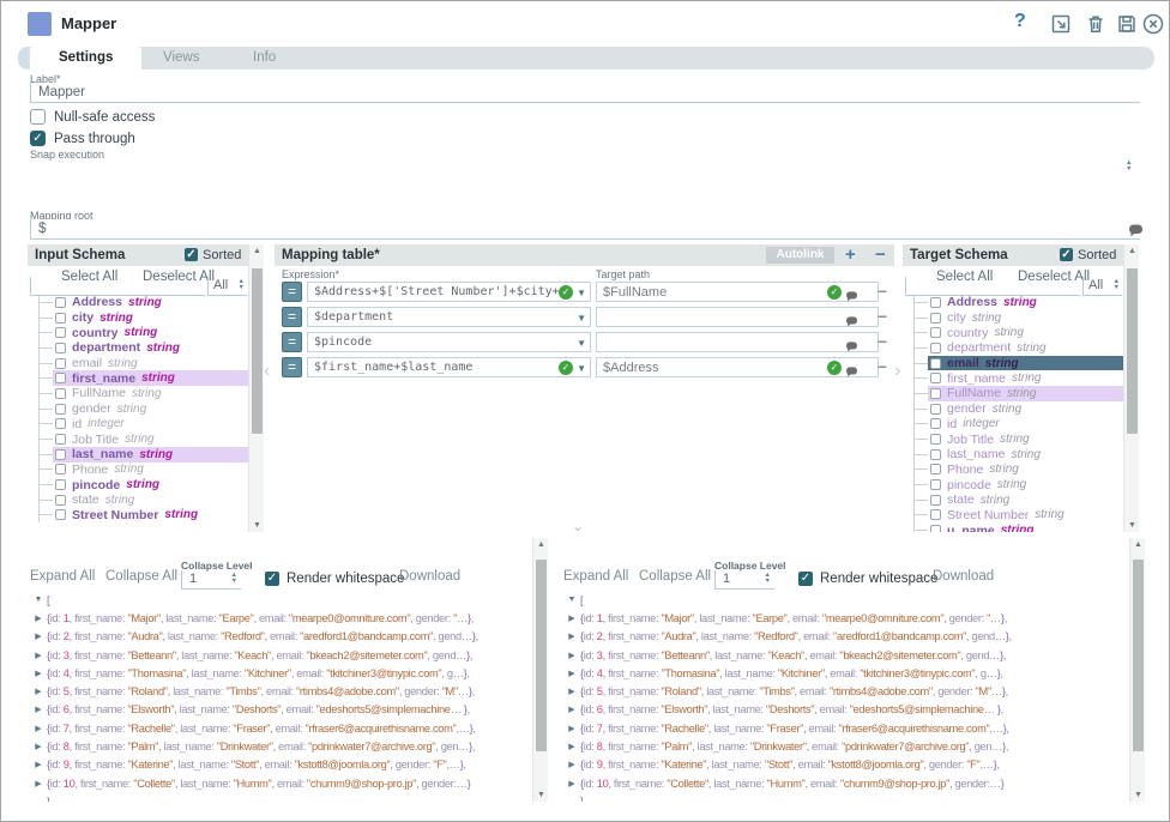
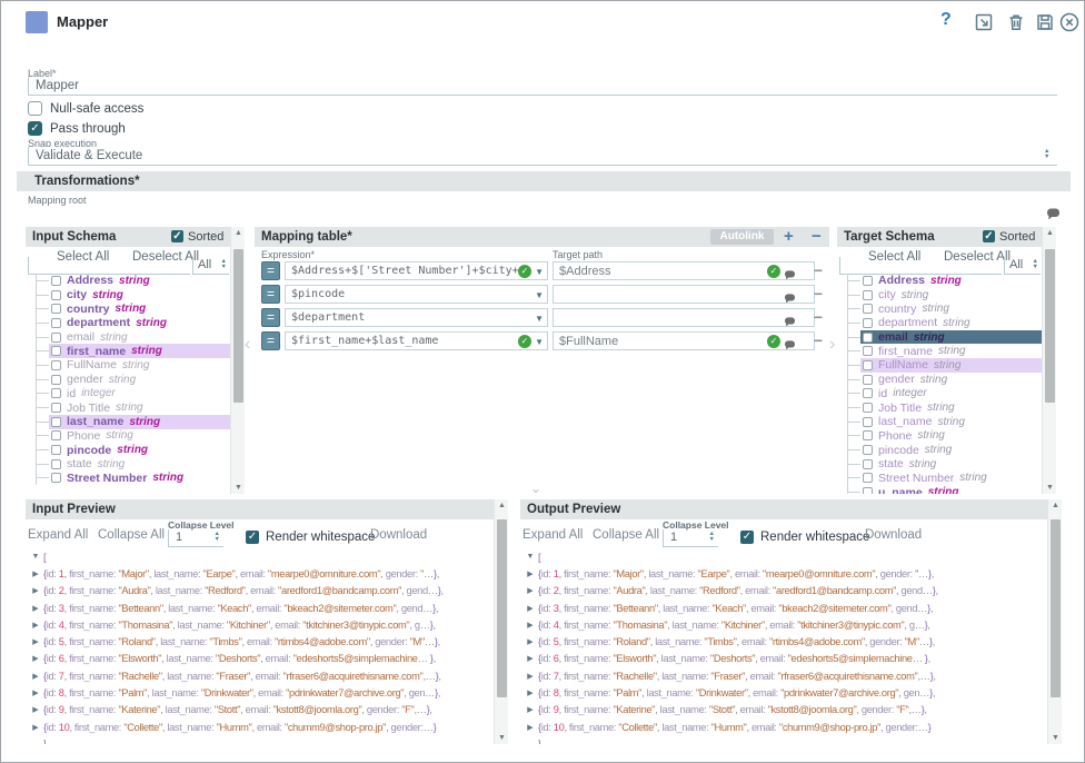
  Mapper
  ?
- Settings
- Views
- Info
  Label*
  Mapper
  Null-safe access
  ✓
  Pass through
  Snap execution
+ Validate & Execute
+ Transformations*
  Mapping root
- $
  Input Schema
  ✓
  Sorted
  Select All
  Deselect All
  All
  Address
  string
  city
  string
  country
  string
  department
  string
  email
  string
  first_name
  string
  FullName
  string
  gender
  string
  id
  integer
  Job Title
  string
  last_name
  string
  Phone
  string
  pincode
  string
  state
  string
  Street Number
  string
  Mapping table*
  Autolink
  +
  −
  Expression*
  Target path
  =
  $Address+$['Street Number']+$city+
  ✓
  ▼
- $FullName
+ $Address
  ✓
  −
  =
- $department
+ $pincode
  ▼
  −
  =
- $pincode
+ $department
  ▼
  −
  =
  $first_name+$last_name
  ✓
  ▼
- $Address
+ $FullName
  ✓
  −
  ⌄
  ‹
  ›
  Target Schema
  ✓
  Sorted
  Select All
  Deselect All
  All
  Address
  string
  city
  string
  country
  string
  department
  string
  email
  string
  first_name
  string
  FullName
  string
  gender
  string
  id
  integer
  Job Title
  string
  last_name
  string
  Phone
  string
  pincode
  string
  state
  string
  Street Number
  string
  u_name
  string
+ Input Preview
  Expand All
  Collapse All
  Collapse Level
  1
  ✓
  Render whitespace
  Download
  [
  {id: 1, first_name: "Major", last_name: "Earpe", email: "mearpe0@omniture.com", gender: "…},
  {id: 2, first_name: "Audra", last_name: "Redford", email: "aredford1@bandcamp.com", gend…},
  {id: 3, first_name: "Betteann", last_name: "Keach", email: "bkeach2@sitemeter.com", gend…},
  {id: 4, first_name: "Thomasina", last_name: "Kitchiner", email: "tkitchiner3@tinypic.com", g…},
  {id: 5, first_name: "Roland", last_name: "Timbs", email: "rtimbs4@adobe.com", gender: "M"…},
  {id: 6, first_name: "Elsworth", last_name: "Deshorts", email: "edeshorts5@simplemachine… },
  {id: 7, first_name: "Rachelle", last_name: "Fraser", email: "rfraser6@acquirethisname.com",…},
  {id: 8, first_name: "Palm", last_name: "Drinkwater", email: "pdrinkwater7@archive.org", gen…},
  {id: 9, first_name: "Katerine", last_name: "Stott", email: "kstott8@joomla.org", gender: "F",…},
  {id: 10, first_name: "Collette", last_name: "Humm", email: "chumm9@shop-pro.jp", gender:…}
  ]
+ Output Preview
  Expand All
  Collapse All
  Collapse Level
  1
  ✓
  Render whitespace
  Download
  [
  {id: 1, first_name: "Major", last_name: "Earpe", email: "mearpe0@omniture.com", gender: "…},
  {id: 2, first_name: "Audra", last_name: "Redford", email: "aredford1@bandcamp.com", gend…},
  {id: 3, first_name: "Betteann", last_name: "Keach", email: "bkeach2@sitemeter.com", gend…},
  {id: 4, first_name: "Thomasina", last_name: "Kitchiner", email: "tkitchiner3@tinypic.com", g…},
  {id: 5, first_name: "Roland", last_name: "Timbs", email: "rtimbs4@adobe.com", gender: "M"…},
  {id: 6, first_name: "Elsworth", last_name: "Deshorts", email: "edeshorts5@simplemachine… },
  {id: 7, first_name: "Rachelle", last_name: "Fraser", email: "rfraser6@acquirethisname.com",…},
  {id: 8, first_name: "Palm", last_name: "Drinkwater", email: "pdrinkwater7@archive.org", gen…},
  {id: 9, first_name: "Katerine", last_name: "Stott", email: "kstott8@joomla.org", gender: "F",…},
  {id: 10, first_name: "Collette", last_name: "Humm", email: "chumm9@shop-pro.jp", gender:…}
  ]
